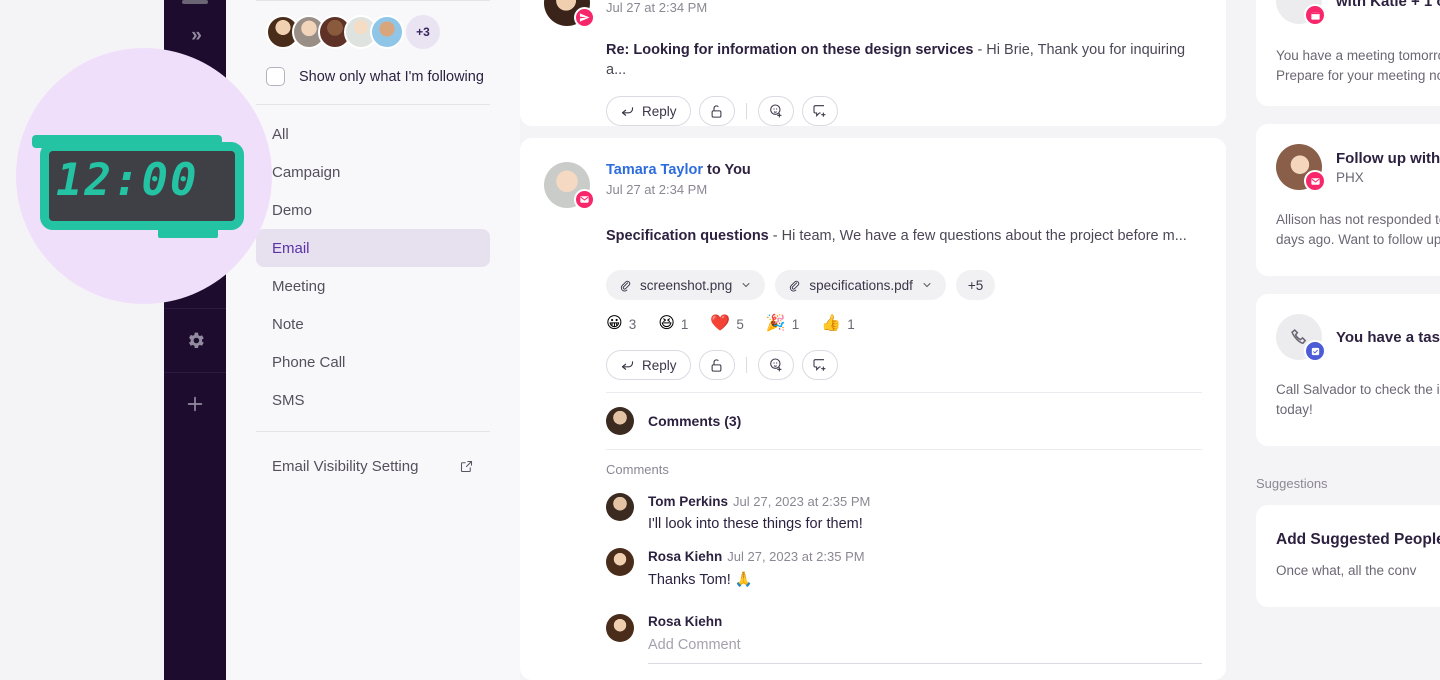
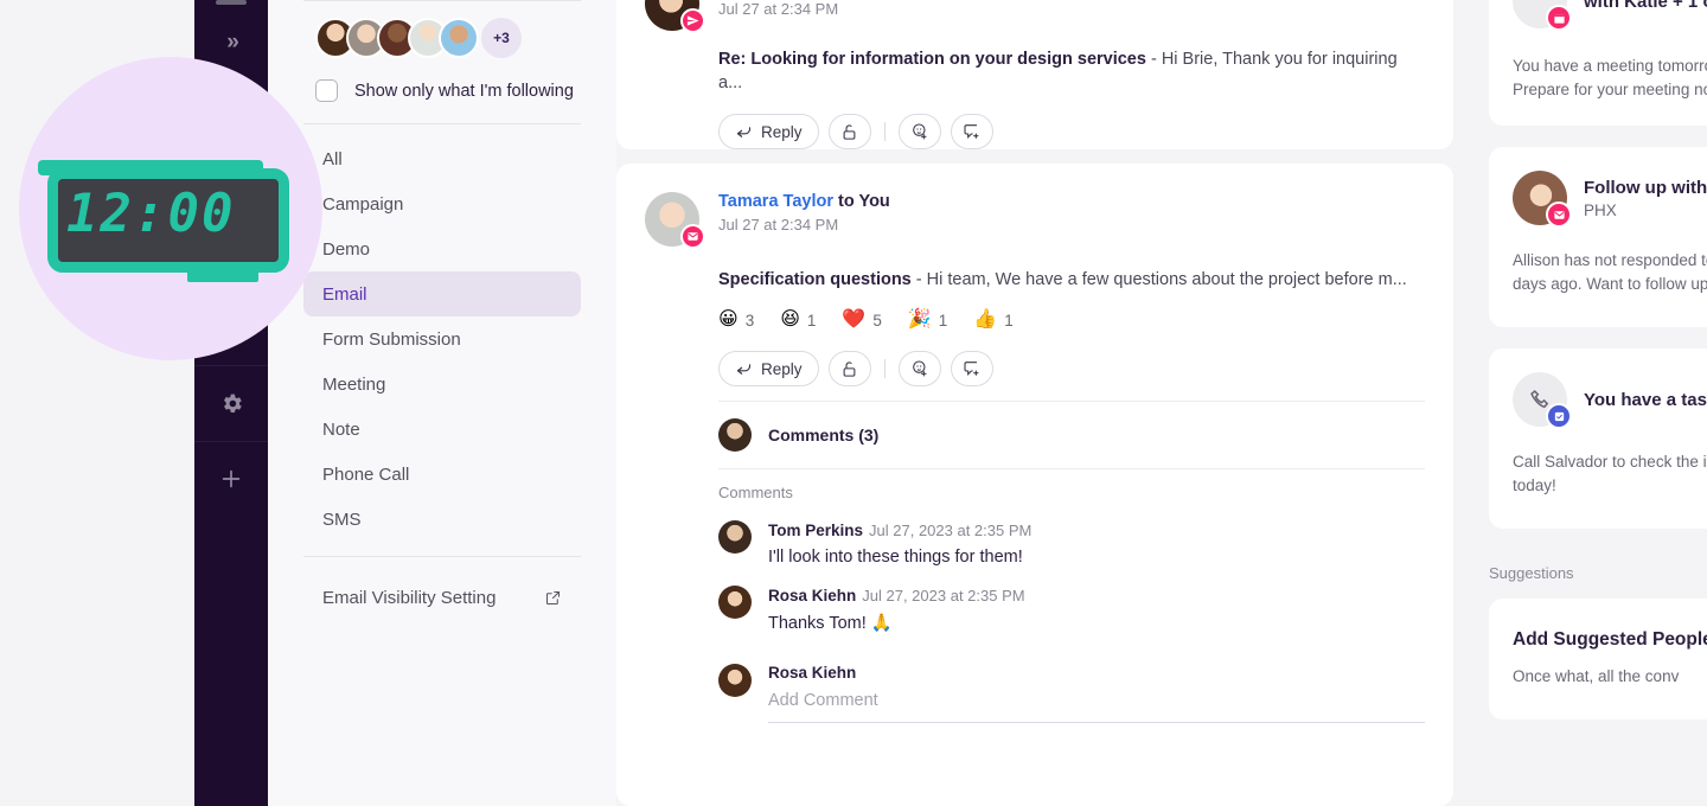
  »
  +3
  Show only what I'm following
  All
  Campaign
  Demo
  Email
+ Form Submission
  Meeting
  Note
  Phone Call
  SMS
  Email Visibility Setting
  Jul 27 at 2:34 PM
- Re: Looking for information on these design services - Hi Brie, Thank you for inquiring a...
+ Re: Looking for information on your design services - Hi Brie, Thank you for inquiring a...
  Reply
  Tamara Taylor to You
  Jul 27 at 2:34 PM
  Specification questions - Hi team, We have a few questions about the project before m...
- screenshot.png
- specifications.pdf
- +5
  😀
  3
  😆
  1
  ❤️
  5
  🎉
  1
  👍
  1
  Reply
  Comments (3)
  Comments
  Tom Perkins Jul 27, 2023 at 2:35 PM
  I'll look into these things for them!
  Rosa Kiehn Jul 27, 2023 at 2:35 PM
  Thanks Tom! 🙏
  Rosa Kiehn
  Add Comment
  with Katie + 1
  You have a meeting tomorr
  Prepare for your meeting n
  Follow up with
  PHX
  Allison has not responded t
  days ago. Want to follow up
  You have a tas
  Call Salvador to check the i
  today!
  Suggestions
  Add Suggested Peopl
  Once what, all the conv
  12:00
